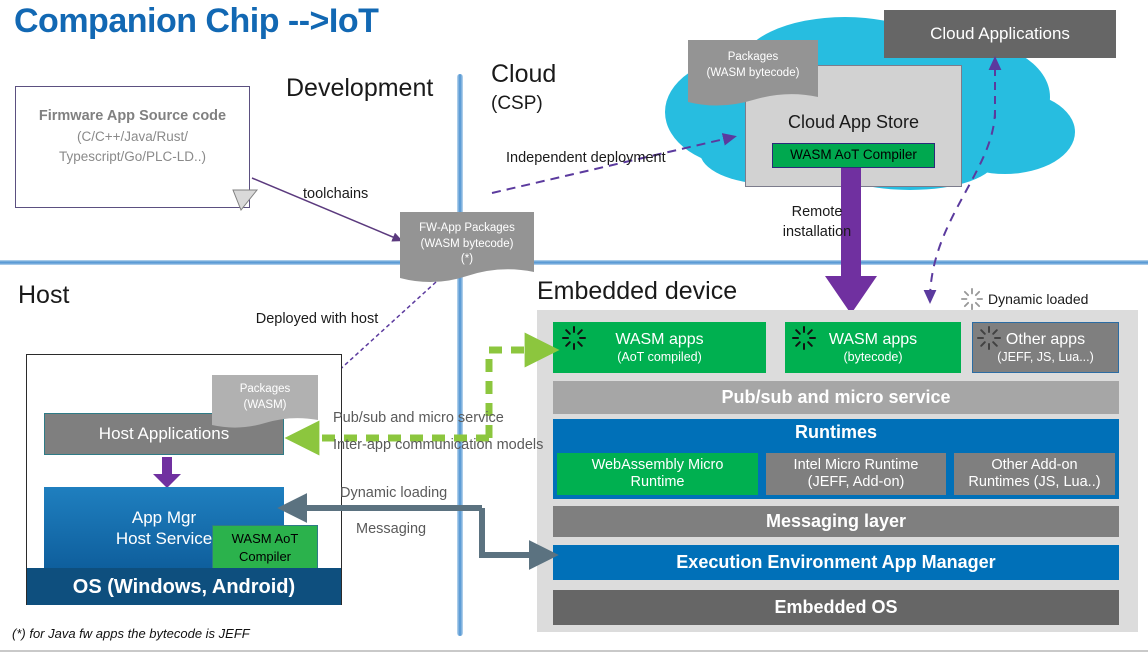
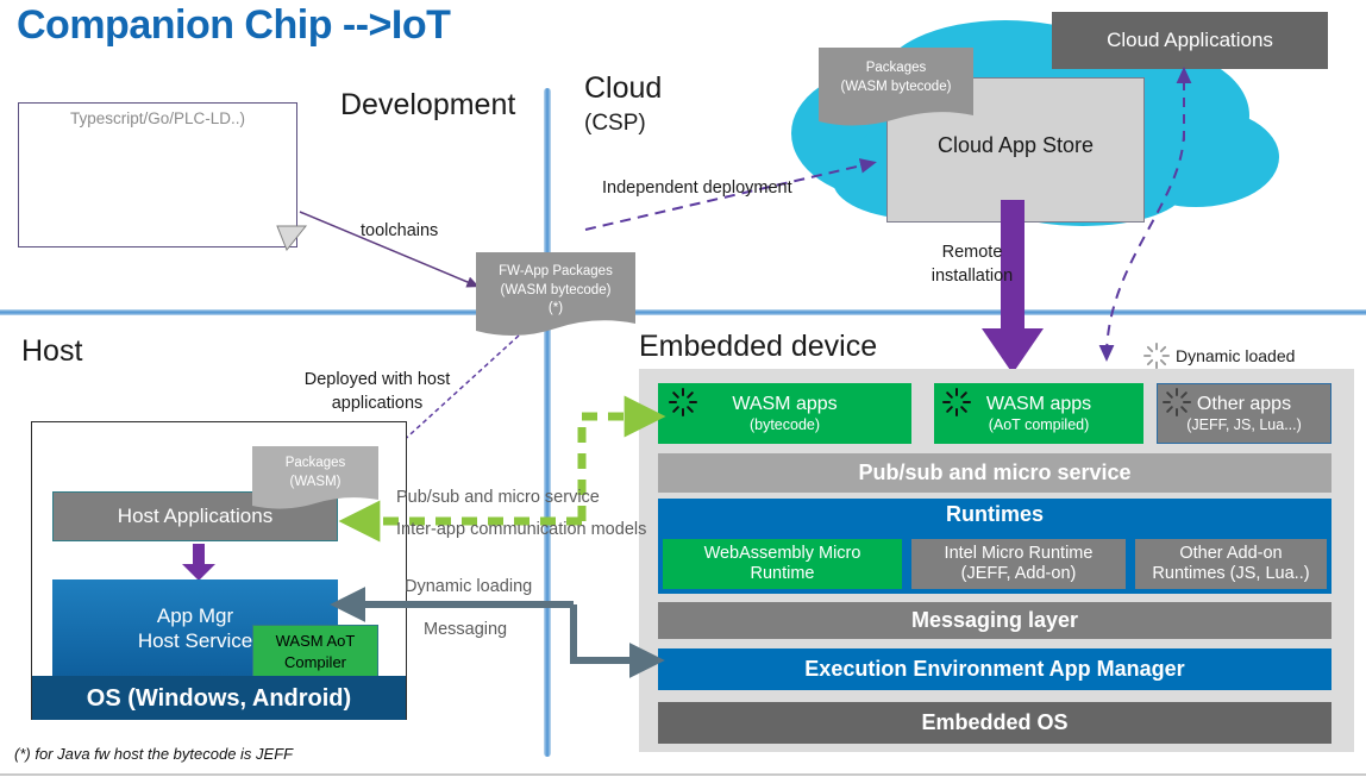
  Companion Chip -->IoT
  Development
  Cloud
  (CSP)
  Host
  Embedded device
  Cloud Applications
  Cloud App Store
- WASM AoT Compiler
  Packages
  (WASM bytecode)
  Independent deployment
  Remote
  installation
- Firmware App Source code
- (C/C++/Java/Rust/
  Typescript/Go/PLC-LD..)
  toolchains
  FW-App Packages
  (WASM bytecode)
  (*)
  Deployed with host
+ applications
  Host Applications
  Packages
  (WASM)
  App Mgr
  Host Service
  WASM AoT
  Compiler
  OS (Windows, Android)
  WASM apps
- (AoT compiled)
+ (bytecode)
  WASM apps
- (bytecode)
+ (AoT compiled)
  Other apps
  (JEFF, JS, Lua...)
  Dynamic loaded
  Pub/sub and micro service
  Runtimes
  WebAssembly Micro
  Runtime
  Intel Micro Runtime
  (JEFF, Add-on)
  Other Add-on
  Runtimes (JS, Lua..)
  Messaging layer
  Execution Environment App Manager
  Embedded OS
  Pub/sub and micro service
  Inter-app communication models
  Dynamic loading
  Messaging
- (*) for Java fw apps the bytecode is JEFF
+ (*) for Java fw host the bytecode is JEFF
